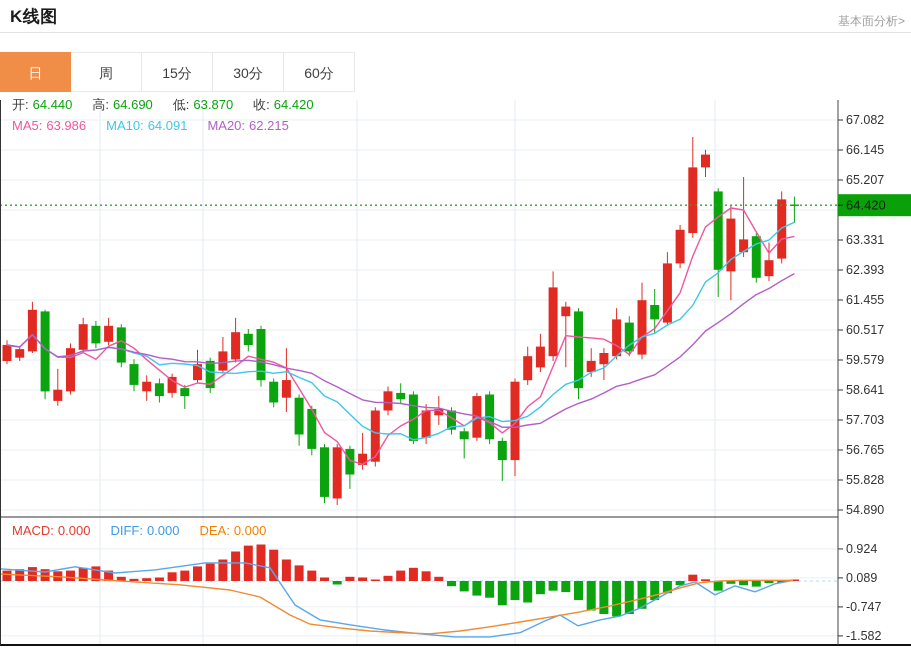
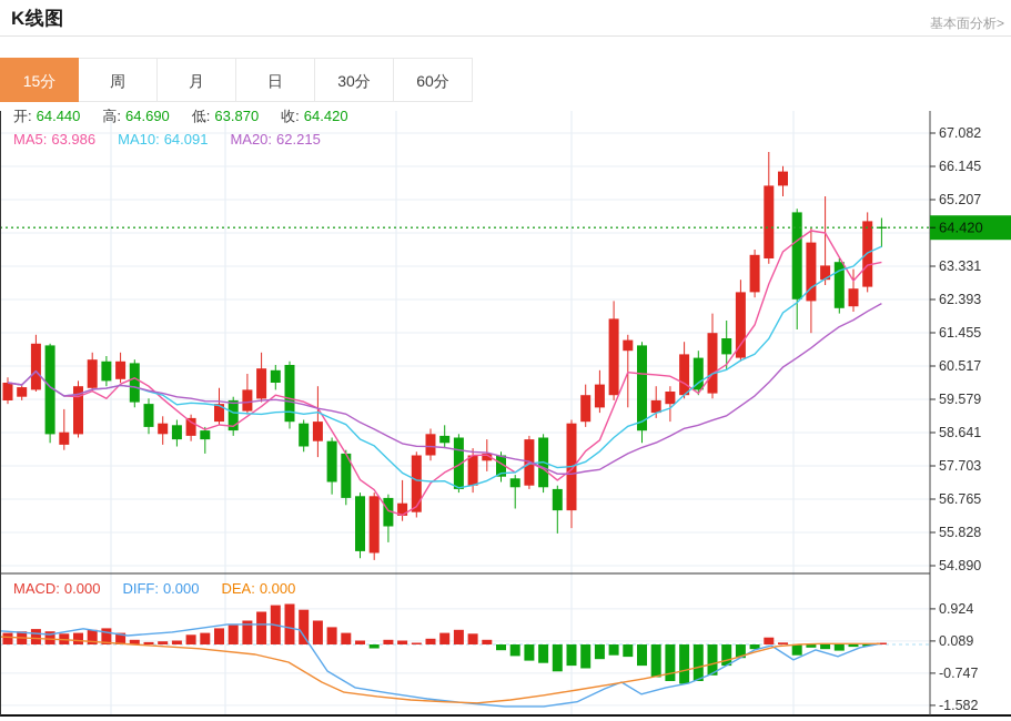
  K线图
  基本面分析>
- 日
+ 15分
  周
+ 月
- 15分
+ 日
  30分
  60分
  开: 64.440 高: 64.690 低: 63.870 收: 64.420
  MA5: 63.986 MA10: 64.091 MA20: 62.215
  MACD: 0.000 DIFF: 0.000 DEA: 0.000
  67.082
  66.145
  65.207
  63.331
  62.393
  61.455
  60.517
  59.579
  58.641
  57.703
  56.765
  55.828
  54.890
  0.924
  0.089
  -0.747
  -1.582
  64.420
